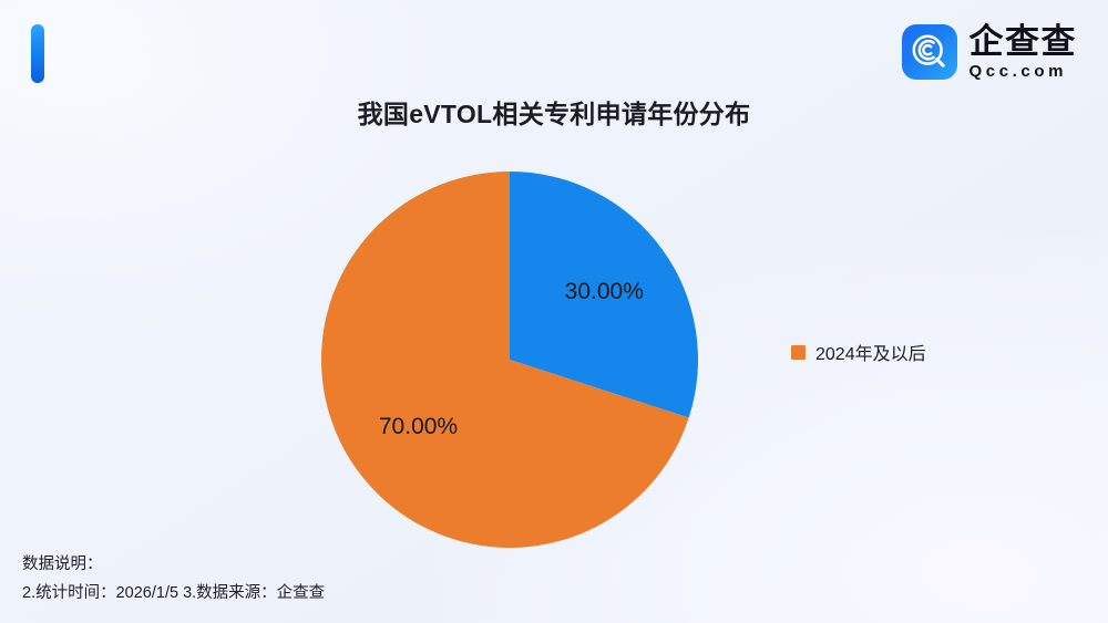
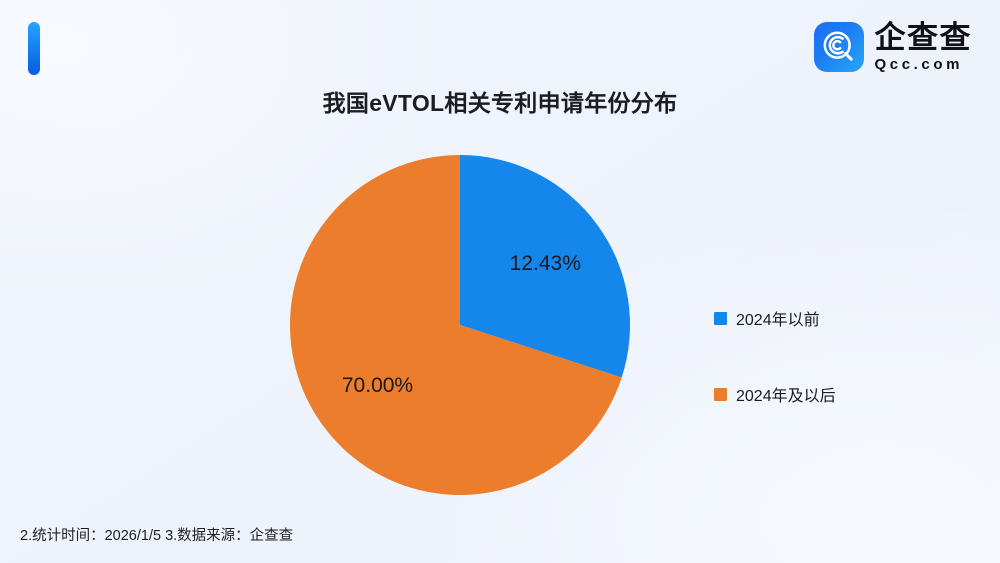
  企查查
  Qcc.com
  我国eVTOL相关专利申请年份分布
- 30.00%
+ 12.43%
  70.00%
+ 2024年以前
  2024年及以后
- 数据说明：
  2.统计时间：2026/1/5 3.数据来源：企查查
